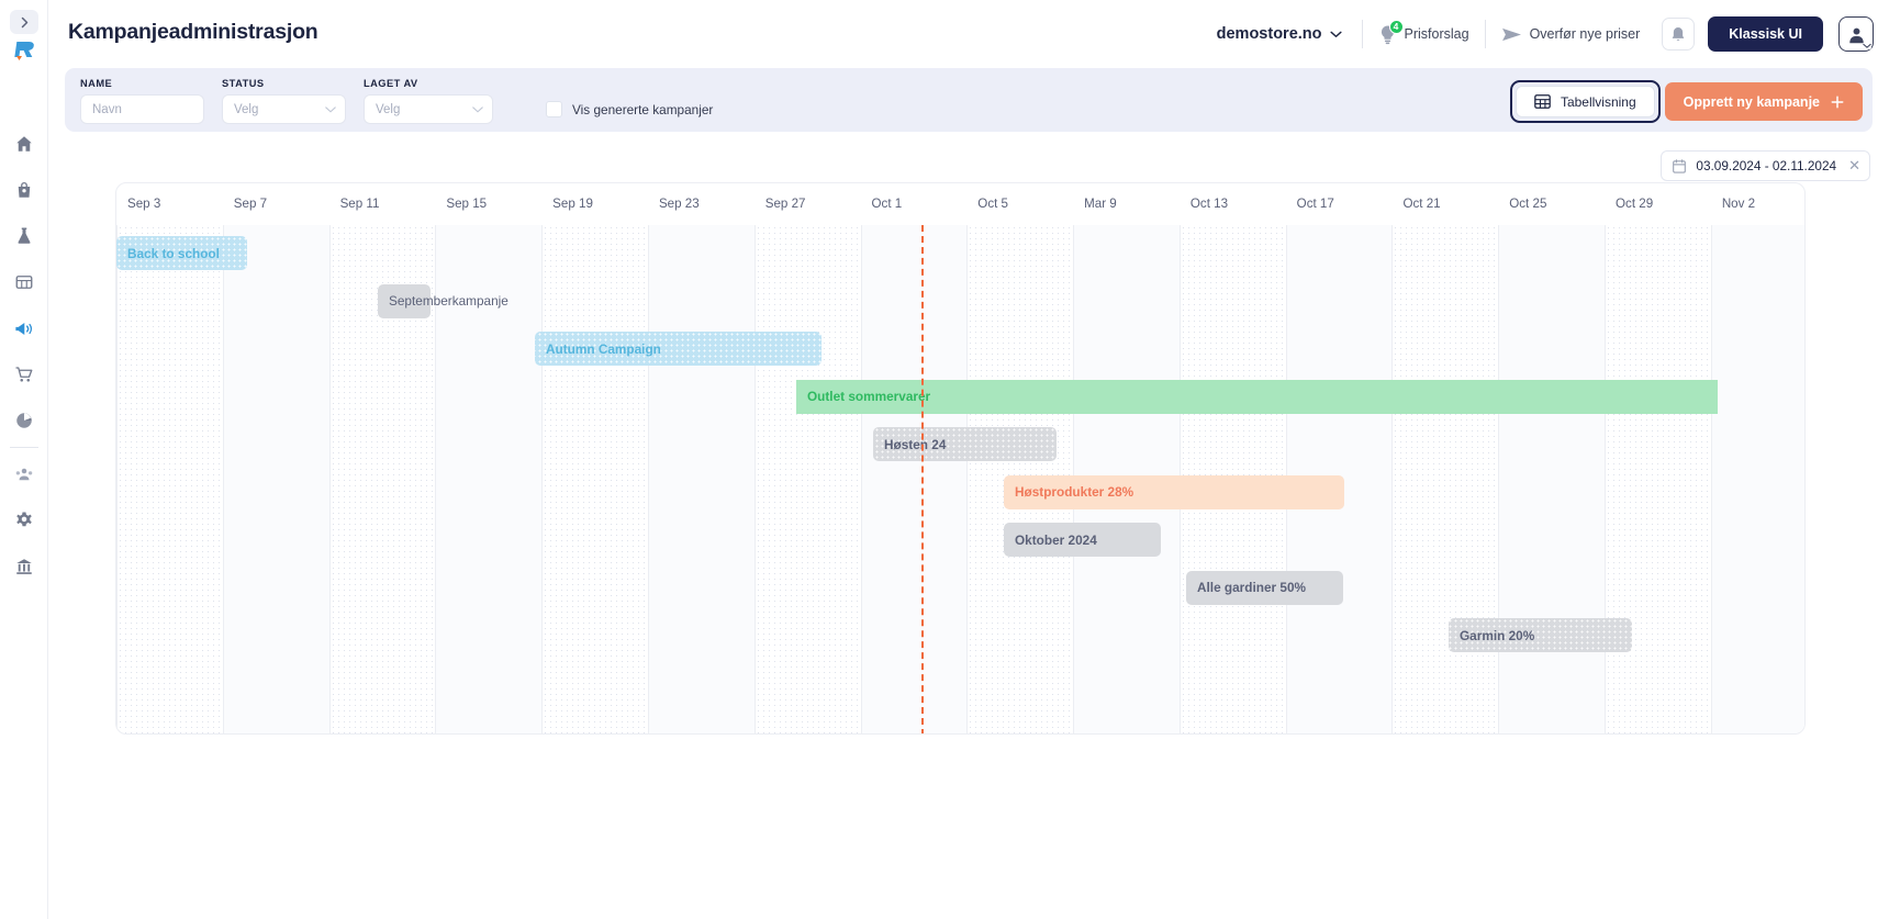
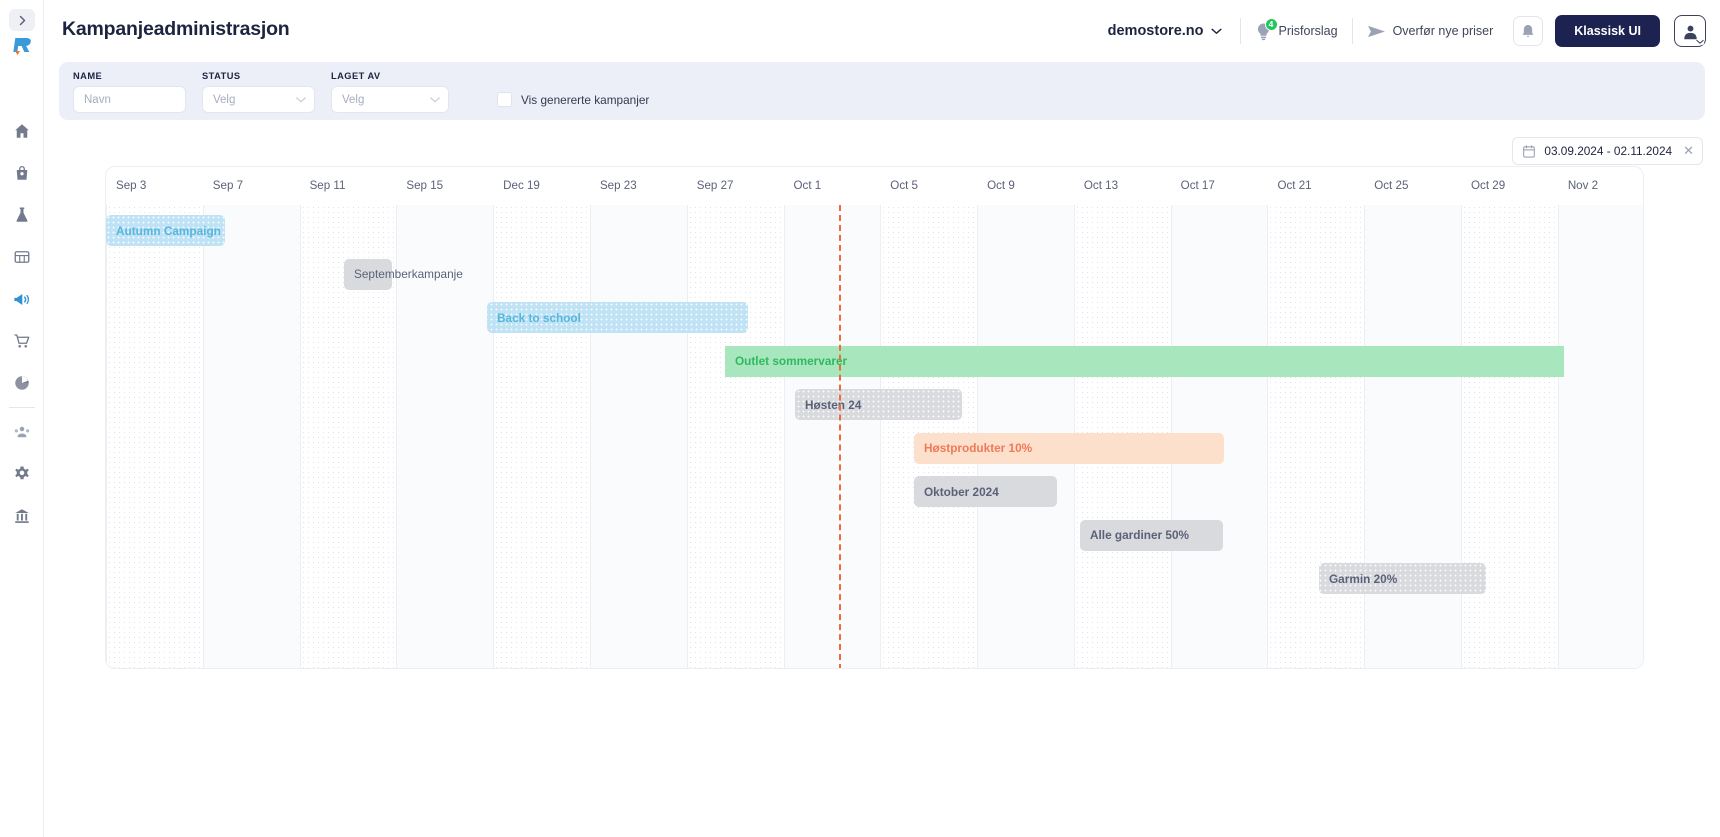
  Kampanjeadministrasjon
  demostore.no
  4
  Prisforslag
  Overfør nye priser
  Klassisk UI
  NAME
  Navn
  STATUS
  Velg
  LAGET AV
  Velg
  Vis genererte kampanjer
- Tabellvisning
- Opprett ny kampanje
  03.09.2024 - 02.11.2024
  ✕
  Sep 3
  Sep 7
  Sep 11
  Sep 15
- Sep 19
+ Dec 19
  Sep 23
  Sep 27
  Oct 1
  Oct 5
- Mar 9
+ Oct 9
  Oct 13
  Oct 17
  Oct 21
  Oct 25
  Oct 29
  Nov 2
- Back to school
+ Autumn Campaign
  Septemberkampanje
- Autumn Campaign
+ Back to school
  Outlet sommervarer
  Høsten 24
- Høstprodukter 28%
+ Høstprodukter 10%
  Oktober 2024
  Alle gardiner 50%
  Garmin 20%
